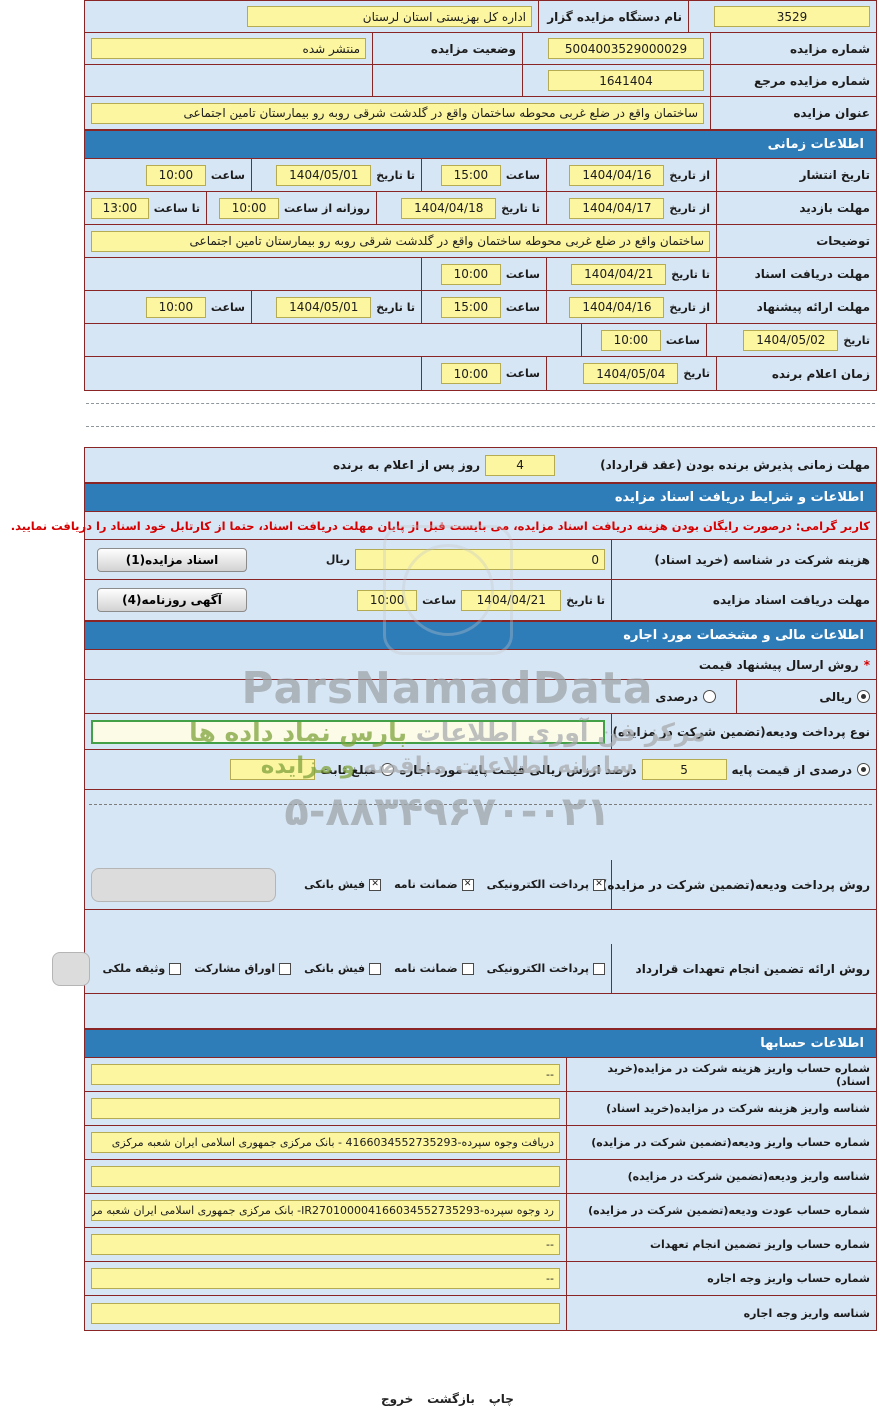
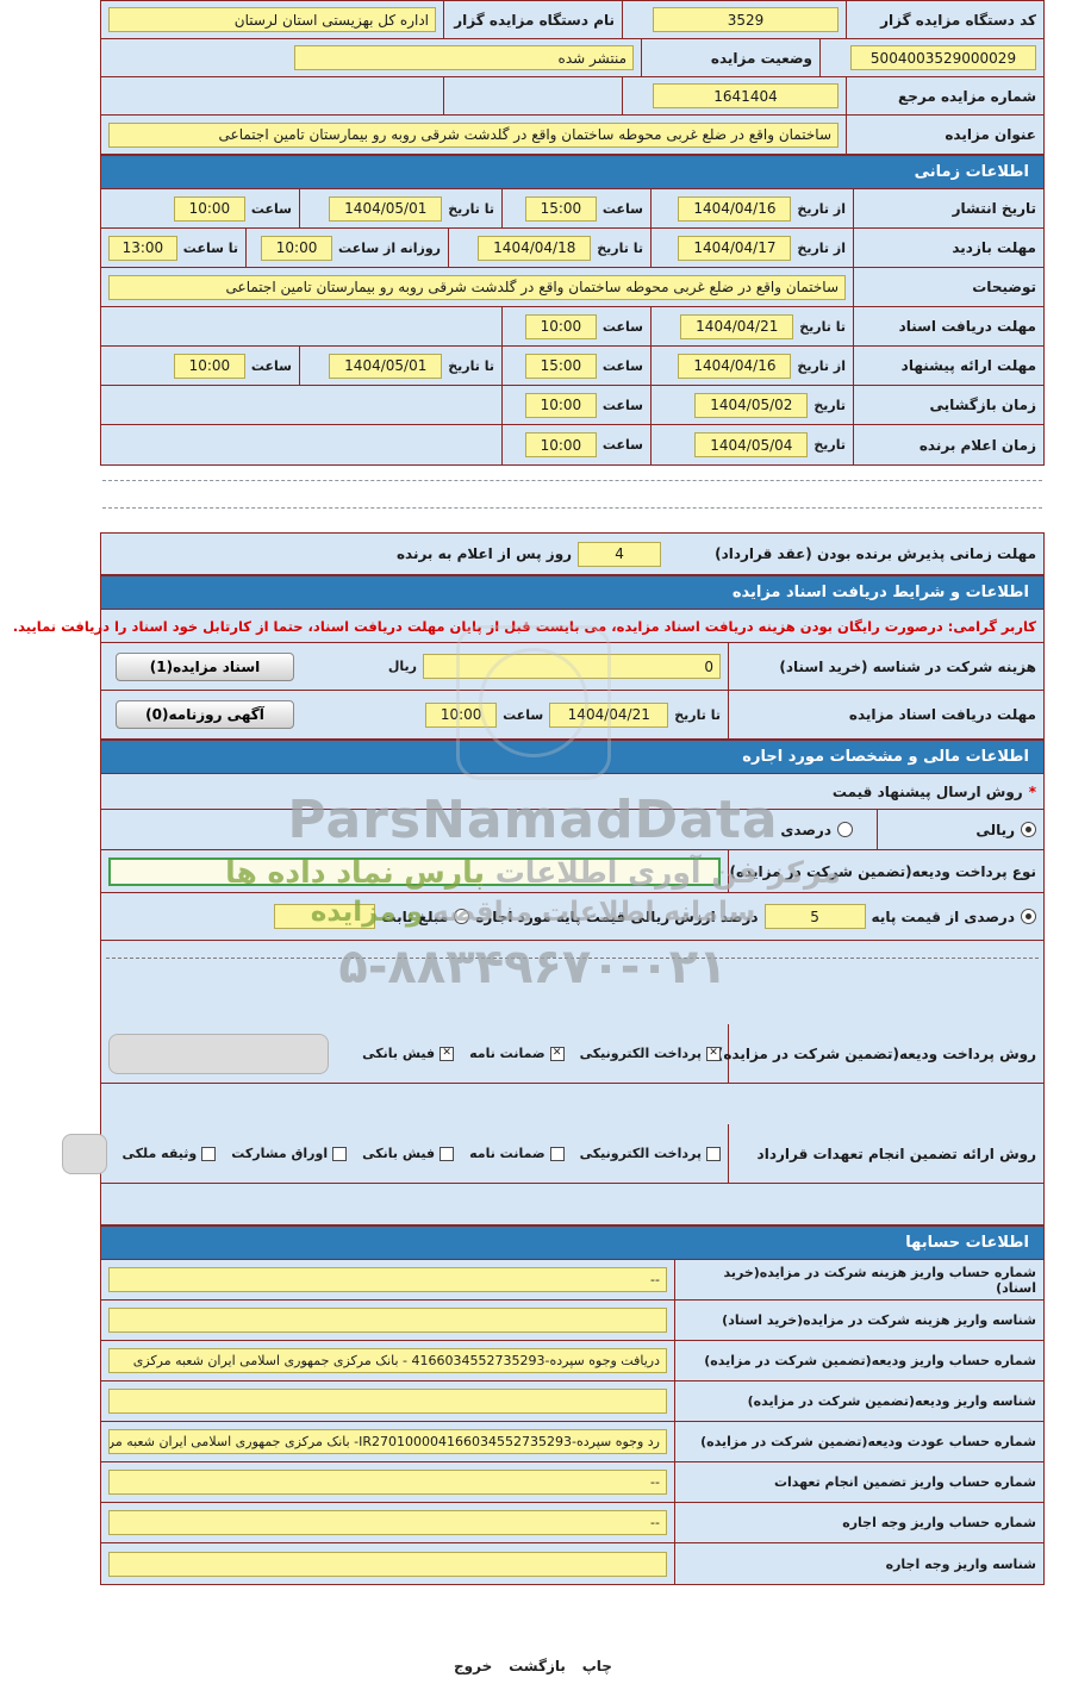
+ کد دستگاه مزایده گزار
  3529
  نام دستگاه مزایده گزار
  اداره کل بهزیستی استان لرستان
- شماره مزایده
  5004003529000029
  وضعیت مزایده
  منتشر شده
  شماره مزایده مرجع
  1641404
  عنوان مزایده
  ساختمان واقع در ضلع غربی محوطه ساختمان واقع در گلدشت شرقی روبه رو بیمارستان تامین اجتماعی
  اطلاعات زمانی
  تاریخ انتشار
  از تاریخ
  1404/04/16
  ساعت
  15:00
  تا تاریخ
  1404/05/01
  ساعت
  10:00
  مهلت بازدید
  از تاریخ
  1404/04/17
  تا تاریخ
  1404/04/18
  روزانه از ساعت
  10:00
  تا ساعت
  13:00
  توضیحات
  ساختمان واقع در ضلع غربی محوطه ساختمان واقع در گلدشت شرقی روبه رو بیمارستان تامین اجتماعی
  مهلت دریافت اسناد
  تا تاریخ
  1404/04/21
  ساعت
  10:00
  مهلت ارائه پیشنهاد
  از تاریخ
  1404/04/16
  ساعت
  15:00
  تا تاریخ
  1404/05/01
  ساعت
  10:00
+ زمان بازگشایی
  تاریخ
  1404/05/02
  ساعت
  10:00
  زمان اعلام برنده
  تاریخ
  1404/05/04
  ساعت
  10:00
  مهلت زمانی پذیرش برنده بودن (عقد قرارداد)
  4
  روز پس از اعلام به برنده
  اطلاعات و شرایط دریافت اسناد مزایده
  کاربر گرامی: درصورت رایگان بودن هزینه دریافت اسناد مزایده، می بایست قبل از پایان مهلت دریافت اسناد، حتما از کارتابل خود اسناد را دریافت نمایید.
  هزینه شرکت در شناسه (خرید اسناد)
  0
  ریال
  اسناد مزایده(1)
  مهلت دریافت اسناد مزایده
  تا تاریخ
  1404/04/21
  ساعت
  10:00
- آگهی روزنامه(4)
+ آگهی روزنامه(0)
  اطلاعات مالی و مشخصات مورد اجاره
  *
  روش ارسال پیشنهاد قیمت
  ریالی
  درصدی
  نوع پرداخت ودیعه(تضمین شرکت در مزایده)
  درصدی از قیمت پایه
  5
  درصد ارزش ریالی قیمت پایه مورد اجاره
  مبلغ ثابت
  روش پرداخت ودیعه(تضمین شرکت در مزایده
  پرداخت الکترونیکی
  ضمانت نامه
  فیش بانکی
  روش ارائه تضمین انجام تعهدات قرارداد
  پرداخت الکترونیکی
  ضمانت نامه
  فیش بانکی
  اوراق مشارکت
  وثیقه ملکی
  اطلاعات حسابها
  شماره حساب واریز هزینه شرکت در مزایده(خرید اسناد)
  --
  شناسه واریز هزینه شرکت در مزایده(خرید اسناد)
  شماره حساب واریز ودیعه(تضمین شرکت در مزایده)
  دریافت وجوه سپرده-4166034552735293 - بانک مرکزی جمهوری اسلامی ایران شعبه مرکزی
  شناسه واریز ودیعه(تضمین شرکت در مزایده)
  شماره حساب عودت ودیعه(تضمین شرکت در مزایده)
  رد وجوه سپرده-IR270100004166034552735293- بانک مرکزی جمهوری اسلامی ایران شعبه مر
  شماره حساب واریز تضمین انجام تعهدات
  --
  شماره حساب واریز وجه اجاره
  --
  شناسه واریز وجه اجاره
  ParsNamadData
  مرکز فن آوری اطلاعات پارس نماد داده ها
  سامانه اطلاعات مناقصه و مزایده
  ۵-۸۸۳۴۹۶۷۰-۰۲۱
  چاپ بازگشت خروج
